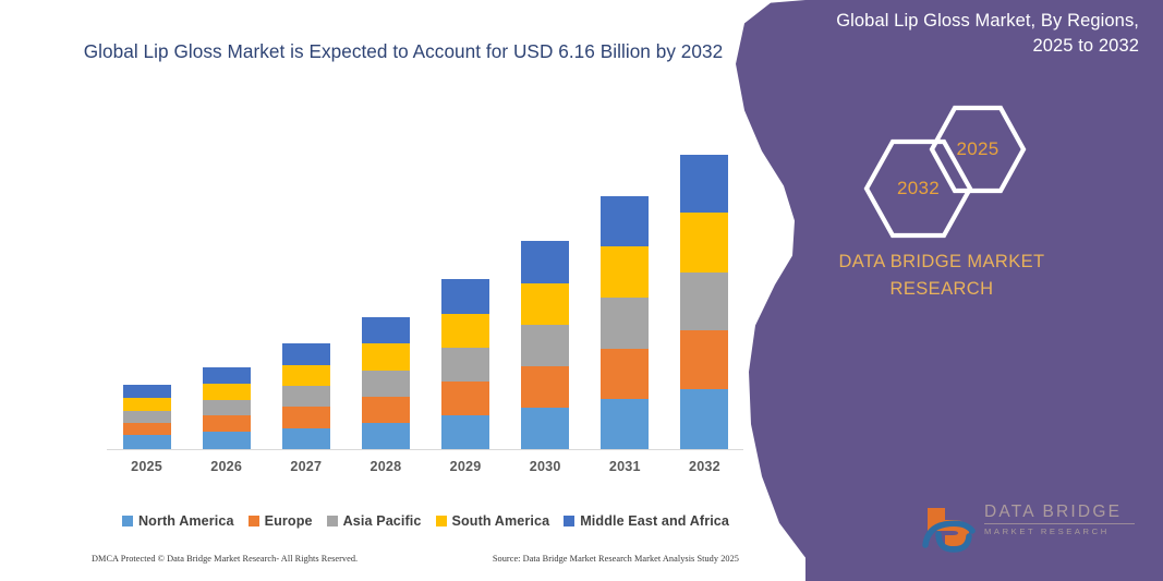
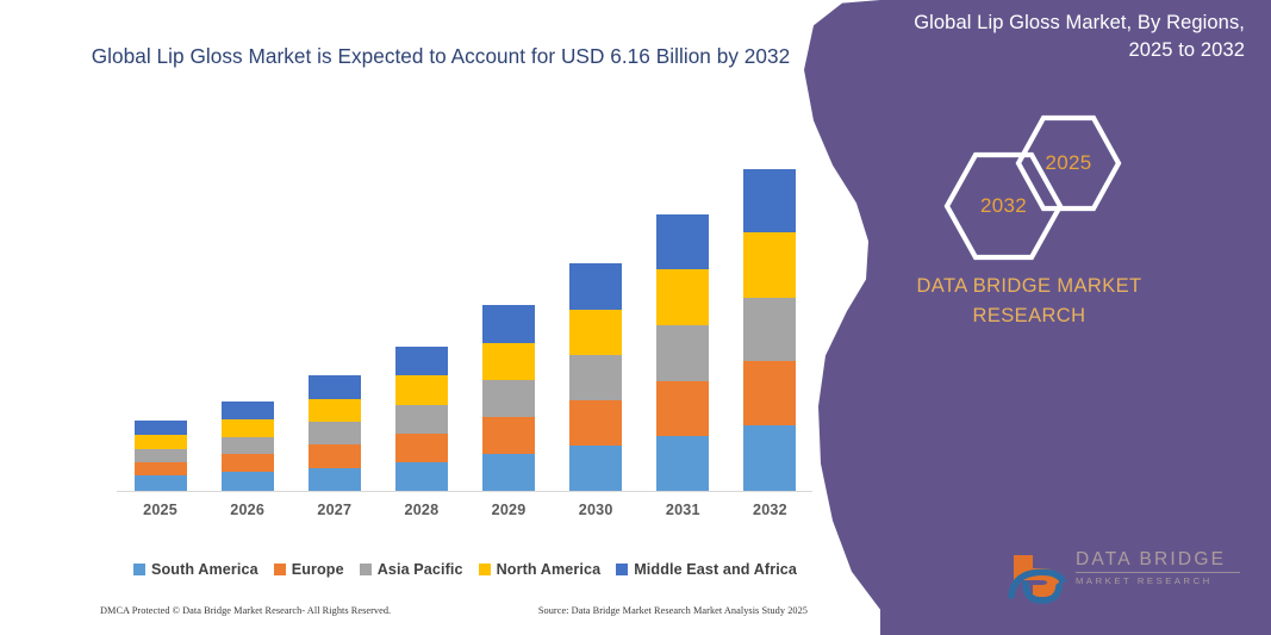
  Global Lip Gloss Market is Expected to Account for USD 6.16 Billion by 2032
  2025
  2026
  2027
  2028
  2029
  2030
  2031
  2032
- North America
+ South America
  Europe
  Asia Pacific
- South America
+ North America
  Middle East and Africa
  DMCA Protected © Data Bridge Market Research- All Rights Reserved.
  Source: Data Bridge Market Research Market Analysis Study 2025
  Global Lip Gloss Market, By Regions, 2025 to 2032
  2025
  2032
  DATA BRIDGE MARKET
  RESEARCH
  DATA BRIDGE
  MARKET RESEARCH
